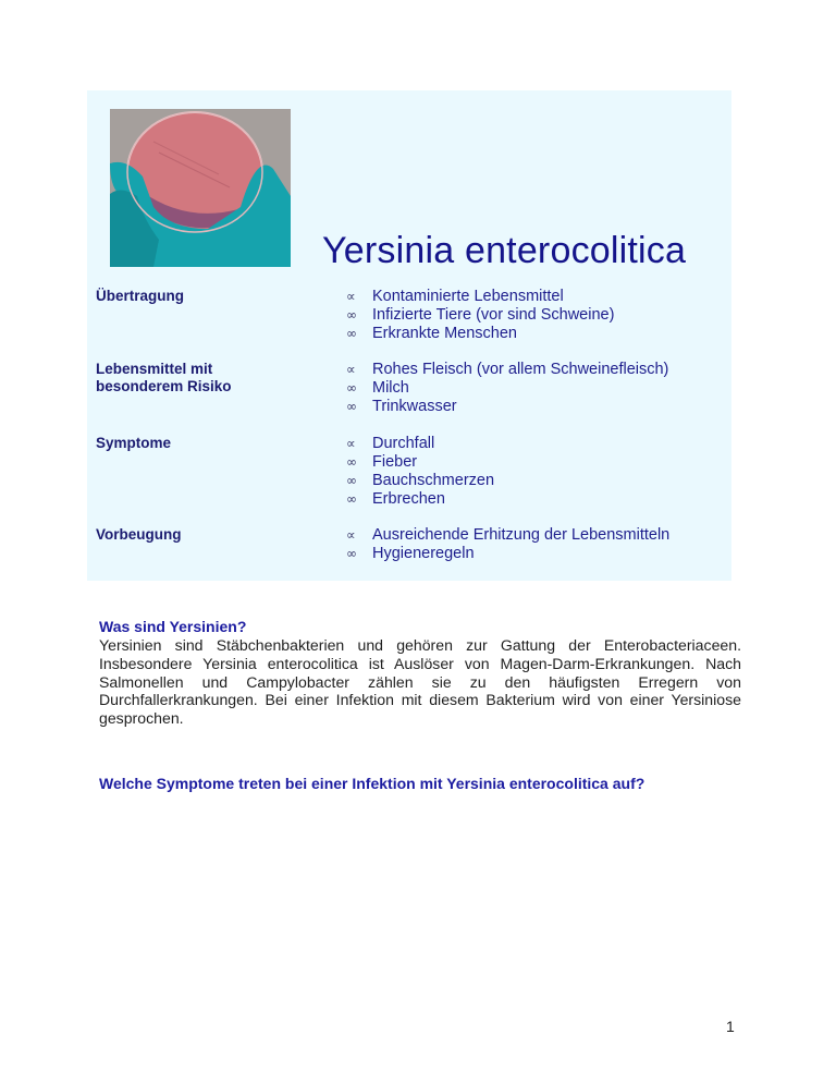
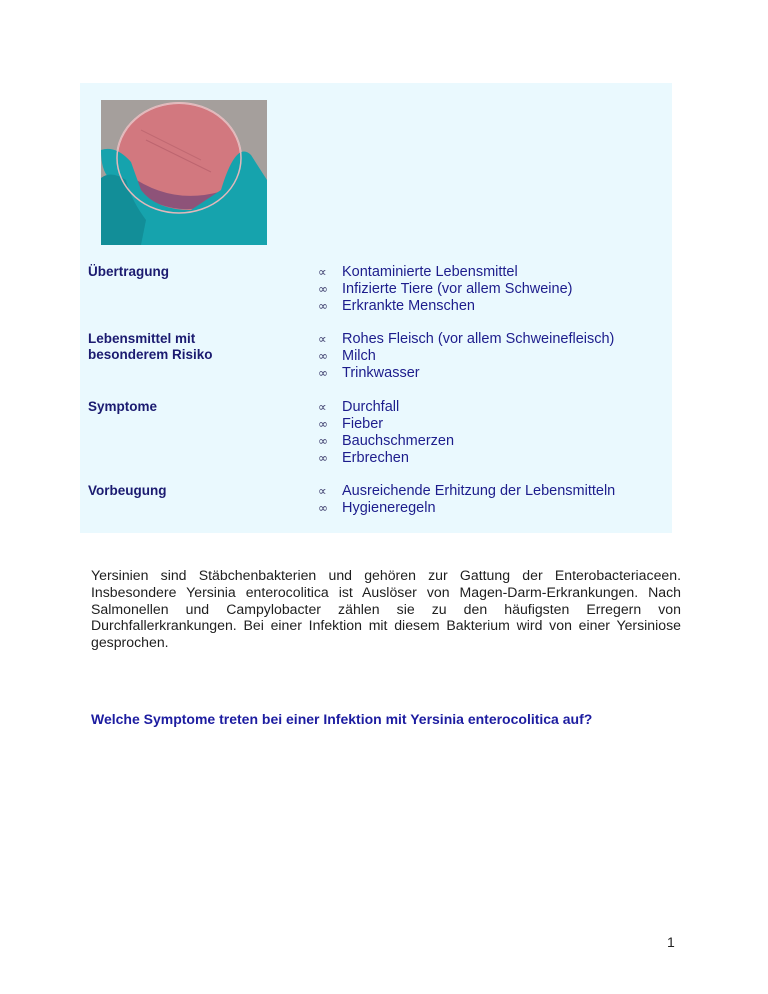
- Yersinia enterocolitica
  Übertragung
  ∝
  Kontaminierte Lebensmittel
  ∞
- Infizierte Tiere (vor sind Schweine)
+ Infizierte Tiere (vor allem Schweine)
  ∞
  Erkrankte Menschen
  Lebensmittel mit besonderem Risiko
  ∝
  Rohes Fleisch (vor allem Schweinefleisch)
  ∞
  Milch
  ∞
  Trinkwasser
  Symptome
  ∝
  Durchfall
  ∞
  Fieber
  ∞
  Bauchschmerzen
  ∞
  Erbrechen
  Vorbeugung
  ∝
  Ausreichende Erhitzung der Lebensmitteln
  ∞
  Hygieneregeln
- Was sind Yersinien?
  Yersinien sind Stäbchenbakterien und gehören zur Gattung der Enterobacteriaceen. Insbesondere Yersinia enterocolitica ist Auslöser von Magen-Darm-Erkrankungen. Nach Salmonellen und Campylobacter zählen sie zu den häufigsten Erregern von Durchfallerkrankungen. Bei einer Infektion mit diesem Bakterium wird von einer Yersiniose gesprochen.
  Welche Symptome treten bei einer Infektion mit Yersinia enterocolitica auf?
  1
